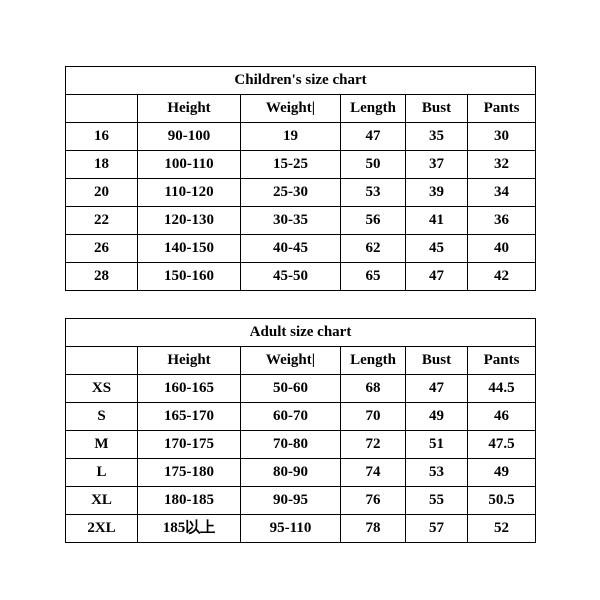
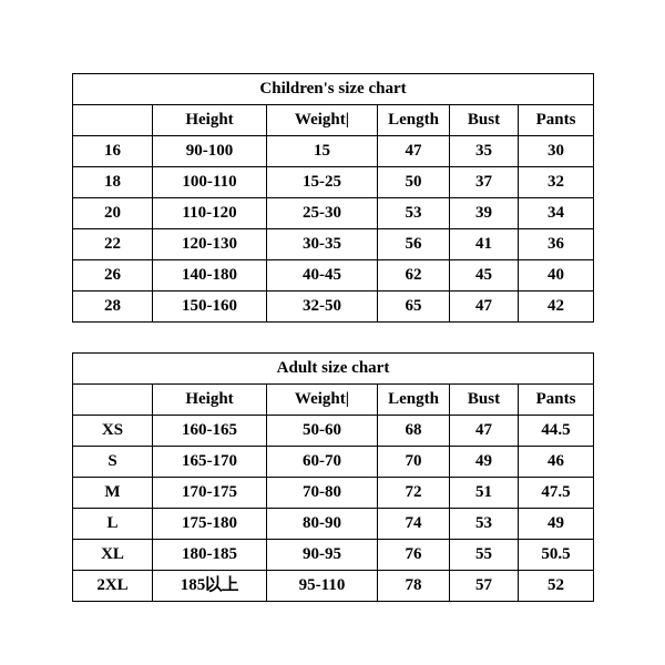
  Children's size chart
  	Height	Weight|	Length	Bust	Pants
- 16	90-100	19	47	35	30
+ 16	90-100	15	47	35	30
  18	100-110	15-25	50	37	32
  20	110-120	25-30	53	39	34
  22	120-130	30-35	56	41	36
- 26	140-150	40-45	62	45	40
+ 26	140-180	40-45	62	45	40
- 28	150-160	45-50	65	47	42
+ 28	150-160	32-50	65	47	42
  Adult size chart
  	Height	Weight|	Length	Bust	Pants
  XS	160-165	50-60	68	47	44.5
  S	165-170	60-70	70	49	46
  M	170-175	70-80	72	51	47.5
  L	175-180	80-90	74	53	49
  XL	180-185	90-95	76	55	50.5
  2XL	185以上	95-110	78	57	52
